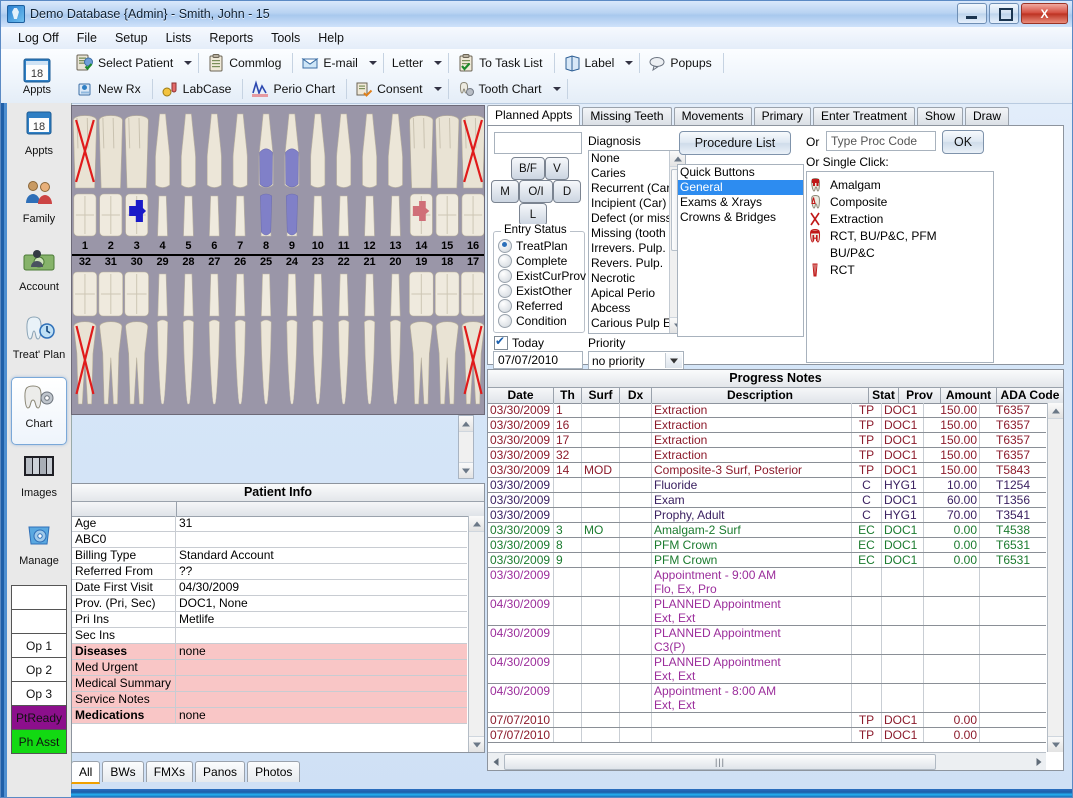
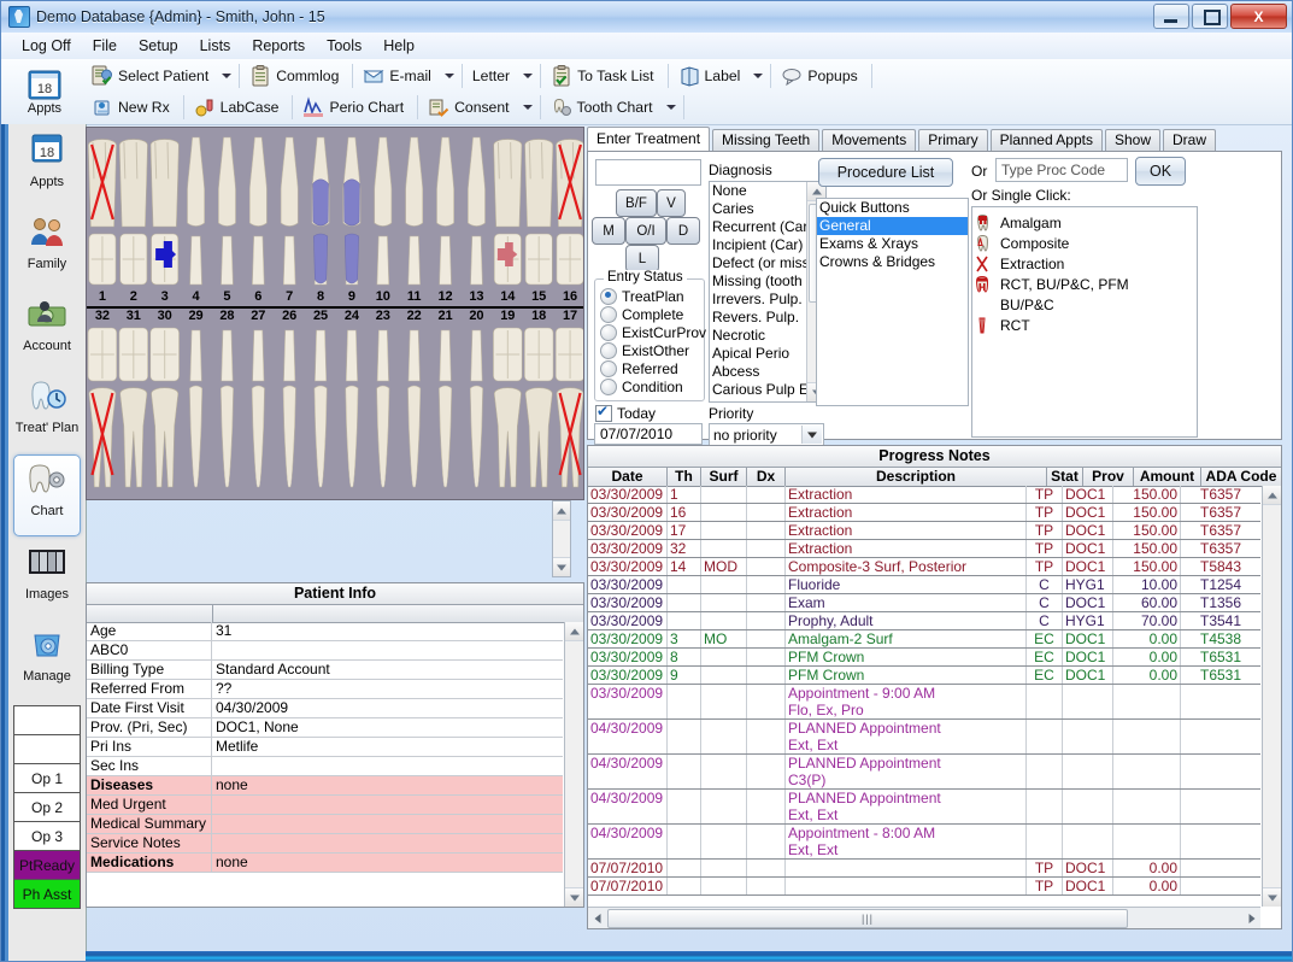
  Demo Database {Admin} - Smith, John - 15
  X
  Log Off
  File
  Setup
  Lists
  Reports
  Tools
  Help
  18
  Appts
  Select Patient
  Commlog
  E-mail
  Letter
  To Task List
  Label
  Popups
  New Rx
  LabCase
  Perio Chart
  Consent
  Tooth Chart
  18
  Appts
  Family
  Account
  Treat' Plan
  Chart
  Images
  Manage
  Op 1
  Op 2
  Op 3
  PtReady
  Ph Asst
  1
  2
  3
  4
  5
  6
  7
  8
  9
  10
  11
  12
  13
  14
  15
  16
  32
  31
  30
  29
  28
  27
  26
  25
  24
  23
  22
  21
  20
  19
  18
  17
  Patient Info
  Age
  31
  ABC0
  Billing Type
  Standard Account
  Referred From
  ??
  Date First Visit
  04/30/2009
  Prov. (Pri, Sec)
  DOC1, None
  Pri Ins
  Metlife
  Sec Ins
  Diseases
  none
  Med Urgent
  Medical Summary
  Service Notes
  Medications
  none
- All
- BWs
- FMXs
- Panos
- Photos
- Planned Appts
+ Enter Treatment
  Missing Teeth
  Movements
  Primary
- Enter Treatment
+ Planned Appts
  Show
  Draw
  B/F
  V
  M
  O/I
  D
  L
  Entry Status
  TreatPlan
  Complete
  ExistCurProv
  ExistOther
  Referred
  Condition
  Today
  07/07/2010
  Diagnosis
  None
  Caries
  Recurrent (Ca
  Incipient (Car)
  Defect (or mis
  Missing (tooth
  Irrevers. Pulp.
  Revers. Pulp.
  Necrotic
  Apical Perio
  Abcess
  Carious Pulp E
  Priority
  no priority
  Procedure List
  Quick Buttons
  General
  Exams & Xrays
  Crowns & Bridges
  Or
  Type Proc Code
  OK
  Or Single Click:
  Amalgam
  Composite
  Extraction
  RCT, BU/P&C, PFM
  BU/P&C
  RCT
  Progress Notes
  Date
  Th
  Surf
  Dx
  Description
  Stat
  Prov
  Amount
  ADA Code
  03/30/2009
  1
  Extraction
  TP
  DOC1
  150.00
  T6357
  03/30/2009
  16
  Extraction
  TP
  DOC1
  150.00
  T6357
  03/30/2009
  17
  Extraction
  TP
  DOC1
  150.00
  T6357
  03/30/2009
  32
  Extraction
  TP
  DOC1
  150.00
  T6357
  03/30/2009
  14
  MOD
  Composite-3 Surf, Posterior
  TP
  DOC1
  150.00
  T5843
  03/30/2009
  Fluoride
  C
  HYG1
  10.00
  T1254
  03/30/2009
  Exam
  C
  DOC1
  60.00
  T1356
  03/30/2009
  Prophy, Adult
  C
  HYG1
  70.00
  T3541
  03/30/2009
  3
  MO
  Amalgam-2 Surf
  EC
  DOC1
  0.00
  T4538
  03/30/2009
  8
  PFM Crown
  EC
  DOC1
  0.00
  T6531
  03/30/2009
  9
  PFM Crown
  EC
  DOC1
  0.00
  T6531
  03/30/2009
  Appointment - 9:00 AM
  Flo, Ex, Pro
  04/30/2009
  PLANNED Appointment
  Ext, Ext
  04/30/2009
  PLANNED Appointment
  C3(P)
  04/30/2009
  PLANNED Appointment
  Ext, Ext
  04/30/2009
  Appointment - 8:00 AM
  Ext, Ext
  07/07/2010
  TP
  DOC1
  0.00
  07/07/2010
  TP
  DOC1
  0.00
  |||
